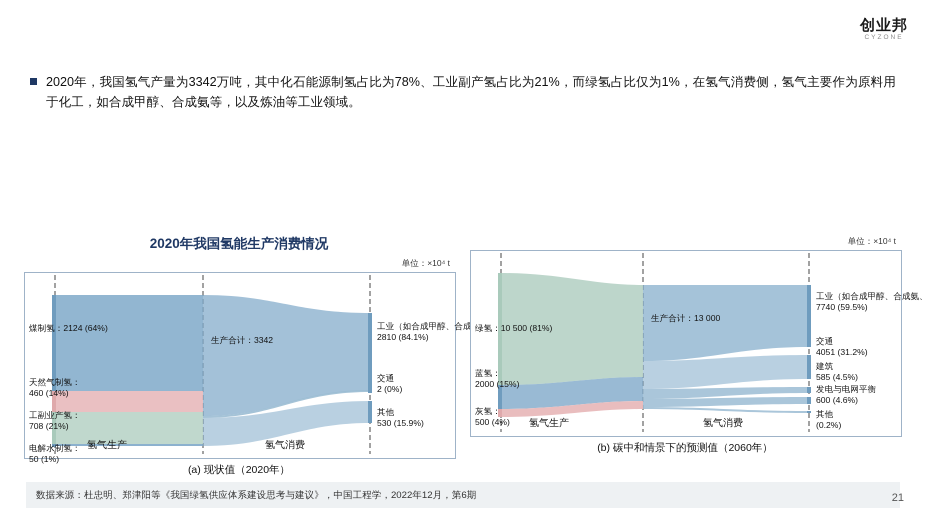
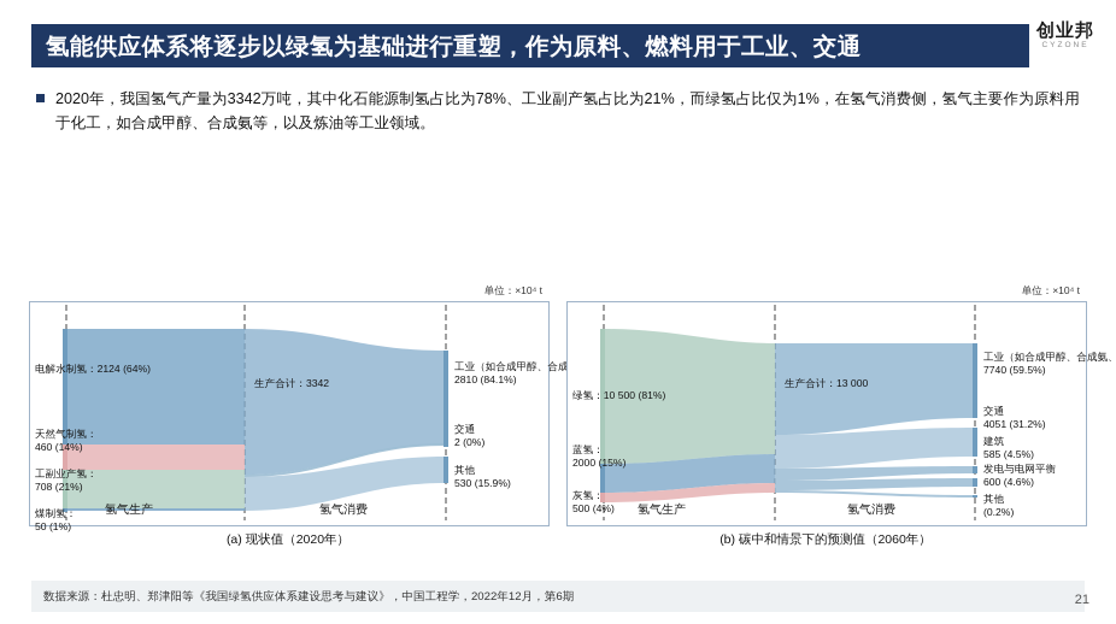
+ 氢能供应体系将逐步以绿氢为基础进行重塑，作为原料、燃料用于工业、交通
  创业邦
  2020年，我国氢气产量为3342万吨，其中化石能源制氢占比为78%、工业副产氢占比为21%，而绿氢占比仅为1%，在氢气消费侧，氢气主要作为原料用于化工，如合成甲醇、合成氨等，以及炼油等工业领域。
- 2020年我国氢能生产消费情况
  单位：×10⁴ t
- 煤制氢：2124 (64%)
+ 电解水制氢：2124 (64%)
  天然气制氢： 460 (14%)
  工副业产氢： 708 (21%)
- 电解水制氢： 50 (1%)
+ 煤制氢： 50 (1%)
  生产合计：3342
  工业（如合成甲醇、合成 2810 (84.1%)
  交通 2 (0%)
  其他 530 (15.9%)
  氢气生产
  氢气消费
  (a) 现状值（2020年）
  单位：×10⁴ t
  绿氢：10 500 (81%)
  蓝氢： 2000 (15%)
  灰氢： 500 (4%)
  生产合计：13 000
  工业（如合成甲醇、合成氨、 7740 (59.5%)
  交通 4051 (31.2%)
  建筑 585 (4.5%)
  发电与电网平衡 600 (4.6%)
  其他 (0.2%)
  氢气生产
  氢气消费
  (b) 碳中和情景下的预测值（2060年）
  数据来源：杜忠明、郑津阳等《我国绿氢供应体系建设思考与建议》，中国工程学，2022年12月，第6期
  21
